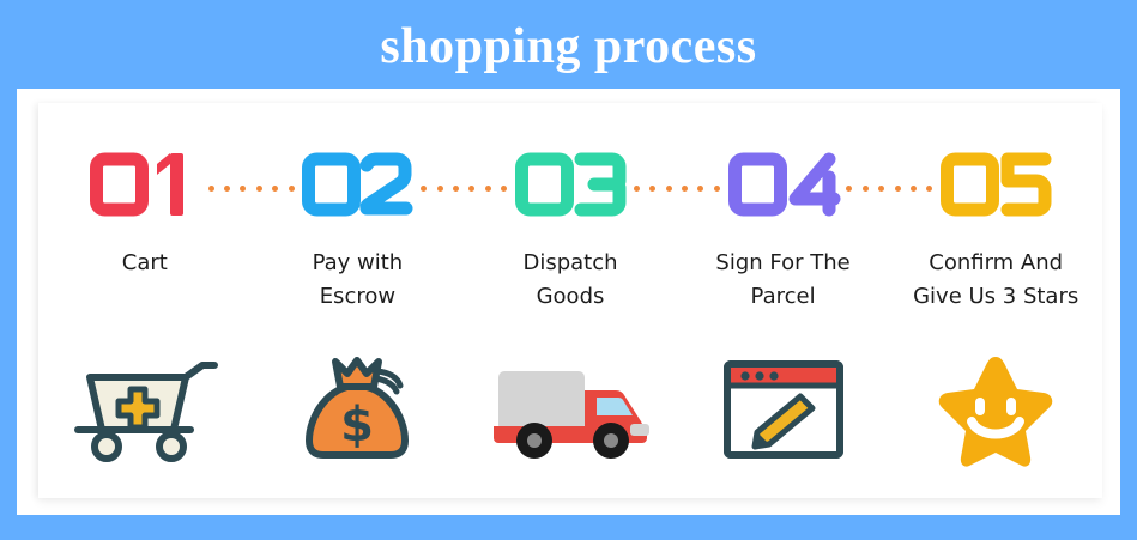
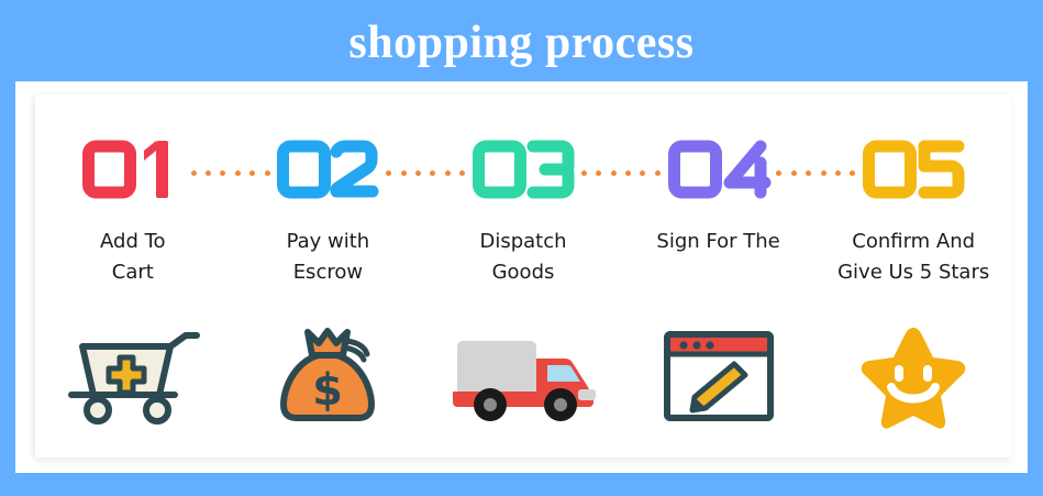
  shopping process
+ Add To
  Cart
  Pay with
  Escrow
  $
  Dispatch
  Goods
  Sign For The
- Parcel
  Confirm And
- Give Us 3 Stars
+ Give Us 5 Stars
